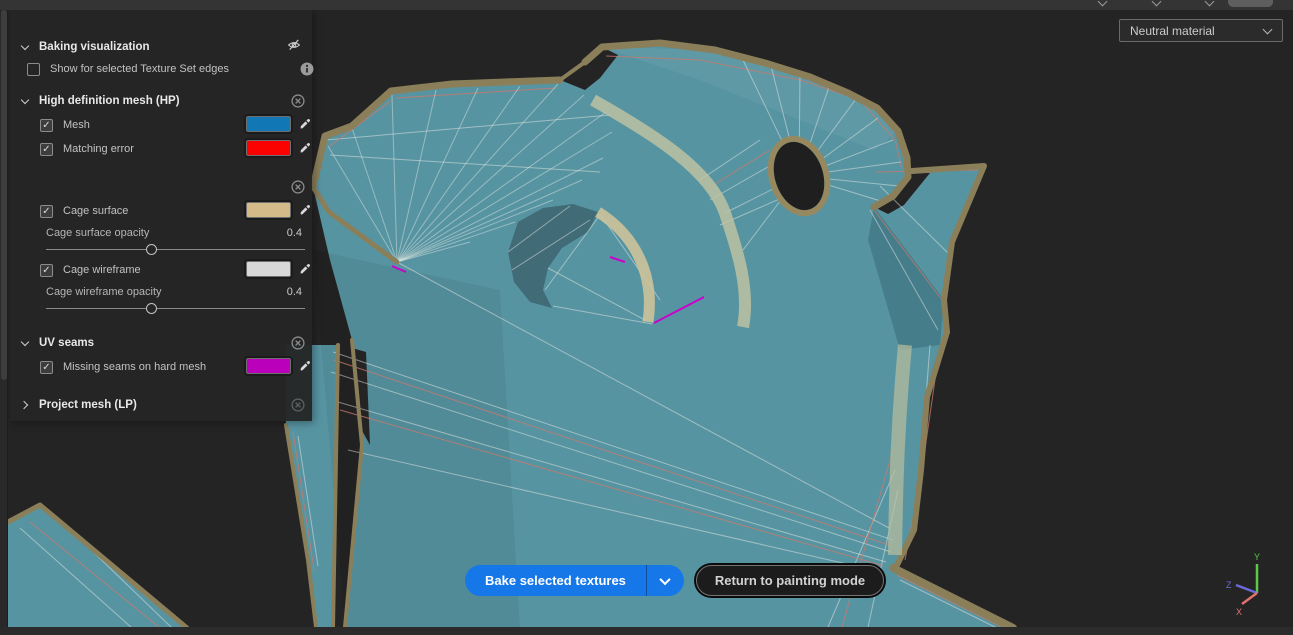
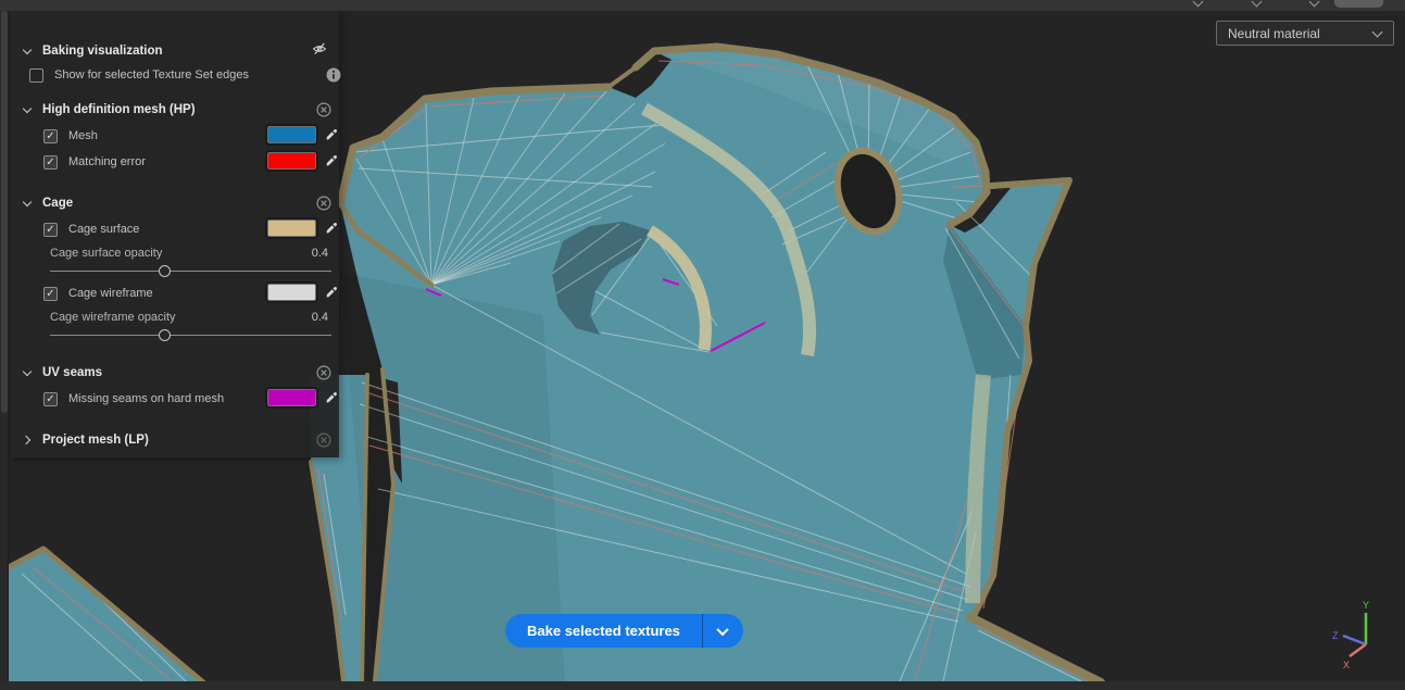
  Y
  Z
  X
  Baking visualization
  ✓
  Show for selected Texture Set edges
  High definition mesh (HP)
  ✓
  Mesh
  ✓
  Matching error
+ Cage
  ✓
  Cage surface
  Cage surface opacity
  0.4
  ✓
  Cage wireframe
  Cage wireframe opacity
  0.4
  UV seams
  ✓
  Missing seams on hard mesh
  Project mesh (LP)
  Neutral material
  Bake selected textures
- Return to painting mode
